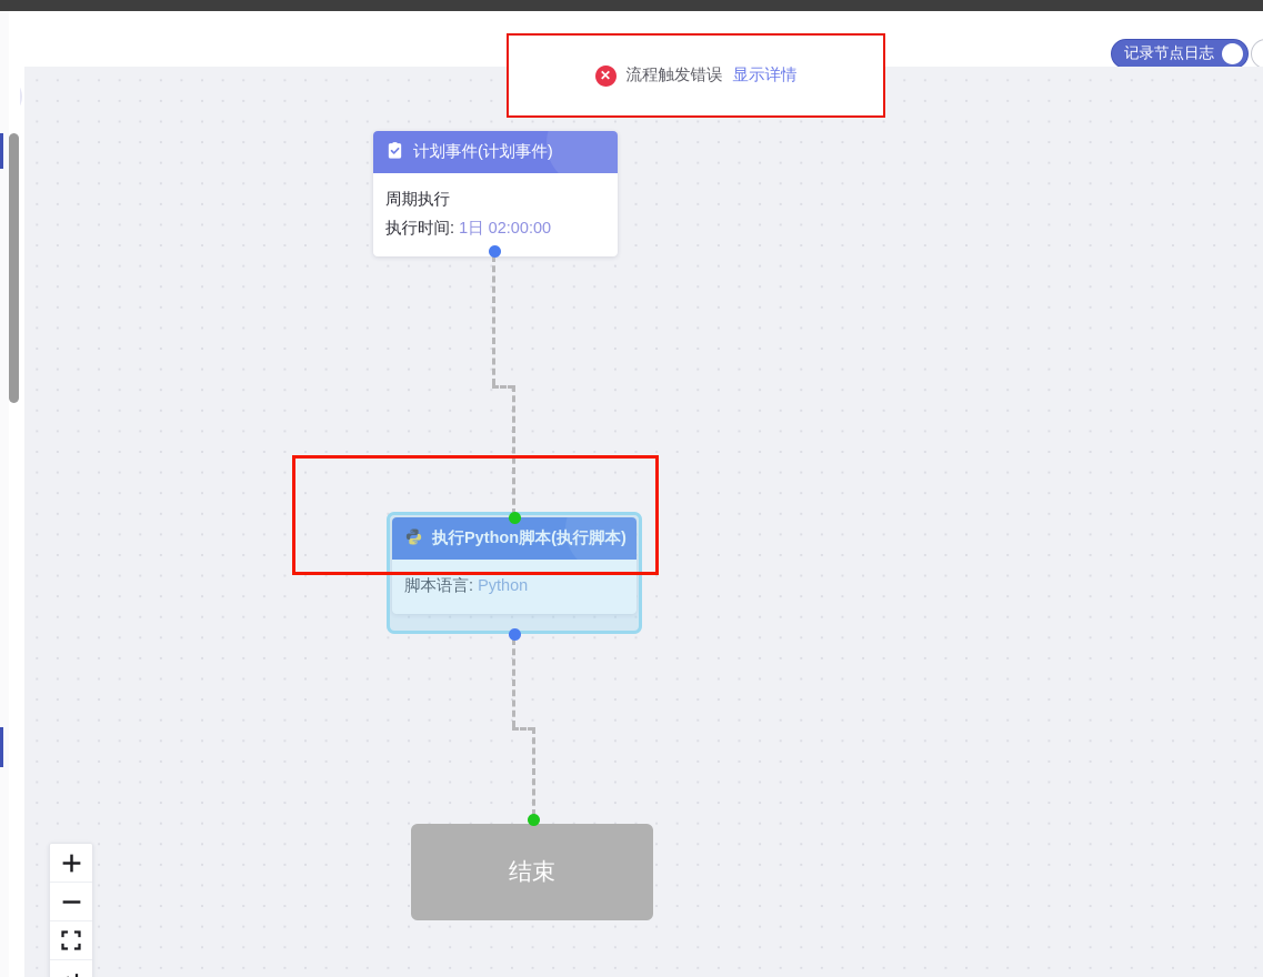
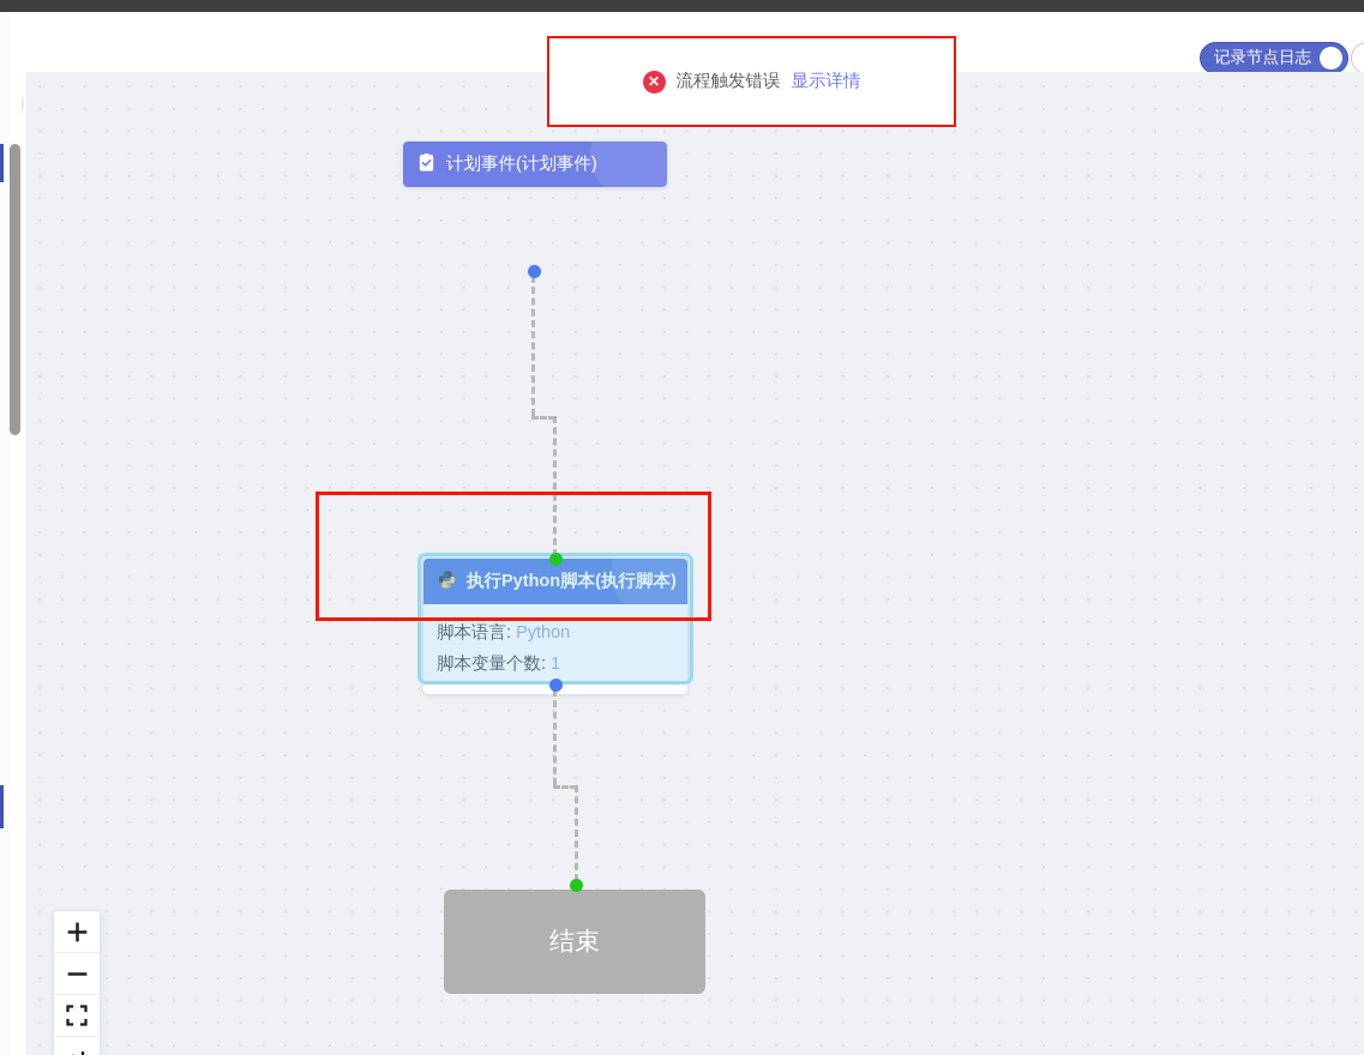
  记录节点日志
  计划事件(计划事件)
- 周期执行
- 执行时间: 1日 02:00:00
  执行Python脚本(执行脚本)
  脚本语言: Python
+ 脚本变量个数: 1
  结束
  ✕
  流程触发错误
  显示详情
